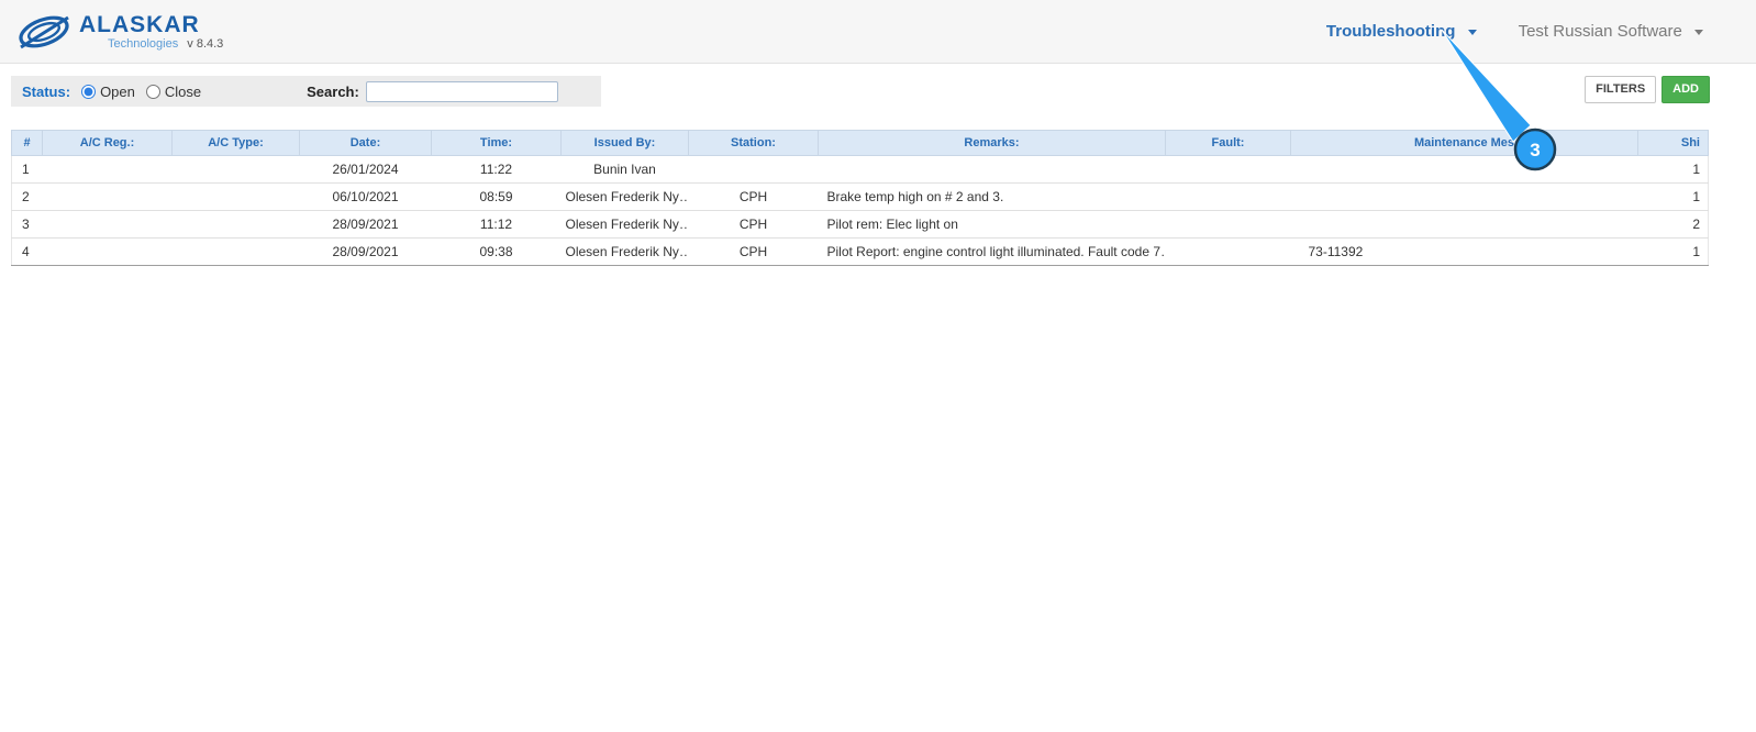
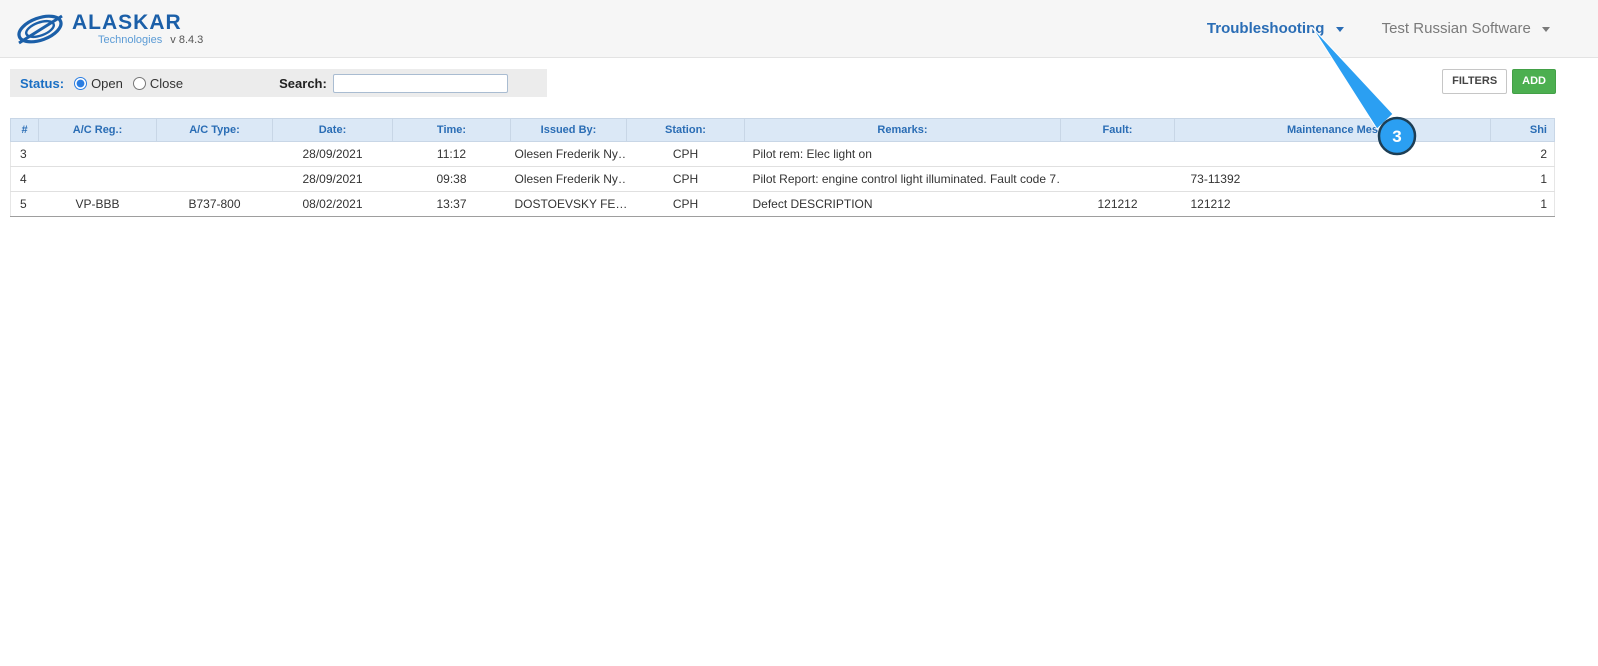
  ALASKAR
  Technologies v 8.4.3
  Troubleshooting
  Test Russian Software
  Status:
  Open
  Close
  Search:
  FILTERS
  ADD
  #	A/C Reg.:	A/C Type:	Date:	Time:	Issued By:	Station:	Remarks:	Fault:	Maintenance Mes	Shi
- 1			26/01/2024	11:22	Bunin Ivan					1
- 2			06/10/2021	08:59	Olesen Frederik Ny…	CPH	Brake temp high on # 2 and 3.			1
  3			28/09/2021	11:12	Olesen Frederik Ny…	CPH	Pilot rem: Elec light on			2
  4			28/09/2021	09:38	Olesen Frederik Ny…	CPH	Pilot Report: engine control light illuminated. Fault code 7		73-11392	1
+ 5	VP-BBB	B737-800	08/02/2021	13:37	DOSTOEVSKY FE…	CPH	Defect DESCRIPTION	121212	121212	1
  3
